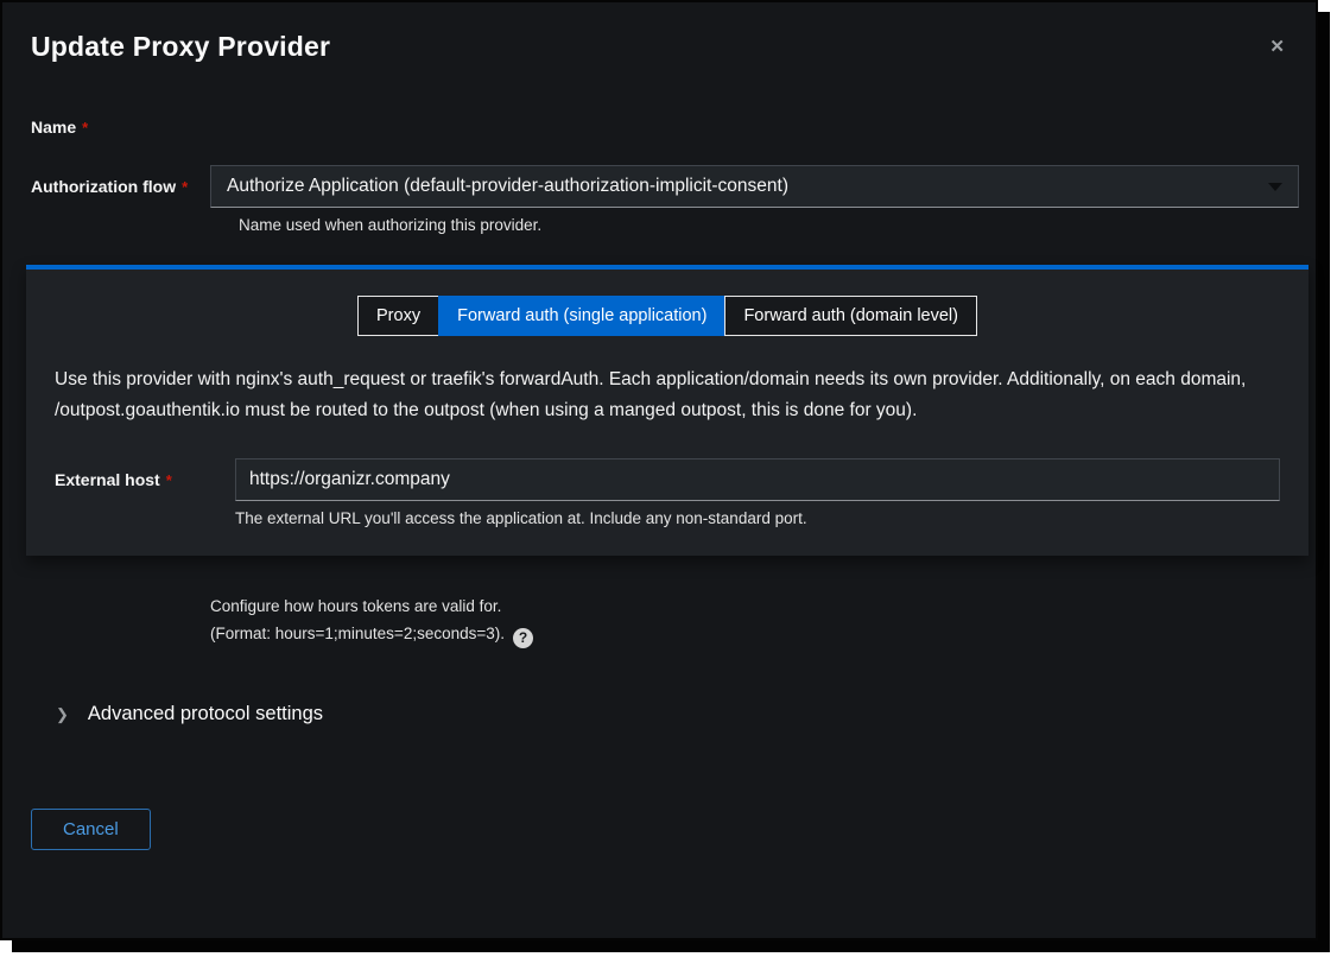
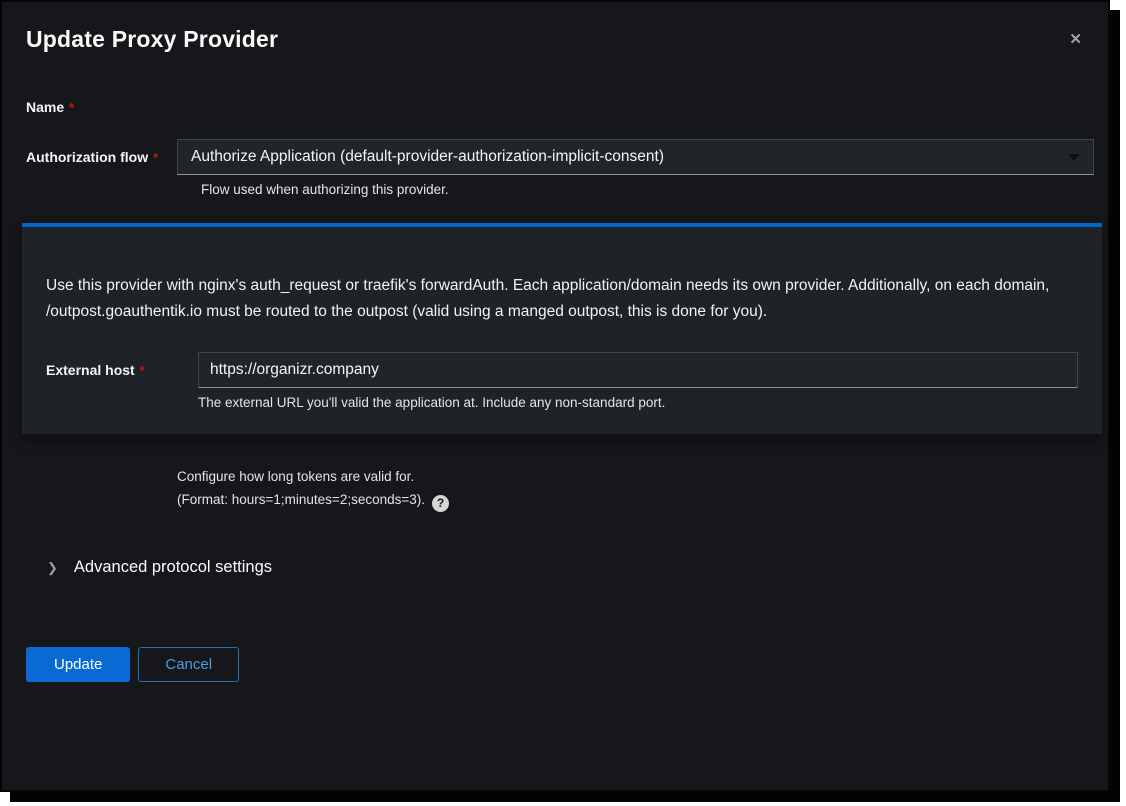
  Update Proxy Provider
  ✕
  Name *
  Authorization flow *
  Authorize Application (default-provider-authorization-implicit-consent)
- Name used when authorizing this provider.
+ Flow used when authorizing this provider.
- Proxy
- Forward auth (single application)
- Forward auth (domain level)
- Use this provider with nginx's auth_request or traefik's forwardAuth. Each application/domain needs its own provider. Additionally, on each domain, /outpost.goauthentik.io must be routed to the outpost (when using a manged outpost, this is done for you).
+ Use this provider with nginx's auth_request or traefik's forwardAuth. Each application/domain needs its own provider. Additionally, on each domain, /outpost.goauthentik.io must be routed to the outpost (valid using a manged outpost, this is done for you).
  External host *
  https://organizr.company
- The external URL you'll access the application at. Include any non-standard port.
+ The external URL you'll valid the application at. Include any non-standard port.
- Configure how hours tokens are valid for.
+ Configure how long tokens are valid for.
  (Format: hours=1;minutes=2;seconds=3). ?
  ❯
  Advanced protocol settings
+ Update
  Cancel
